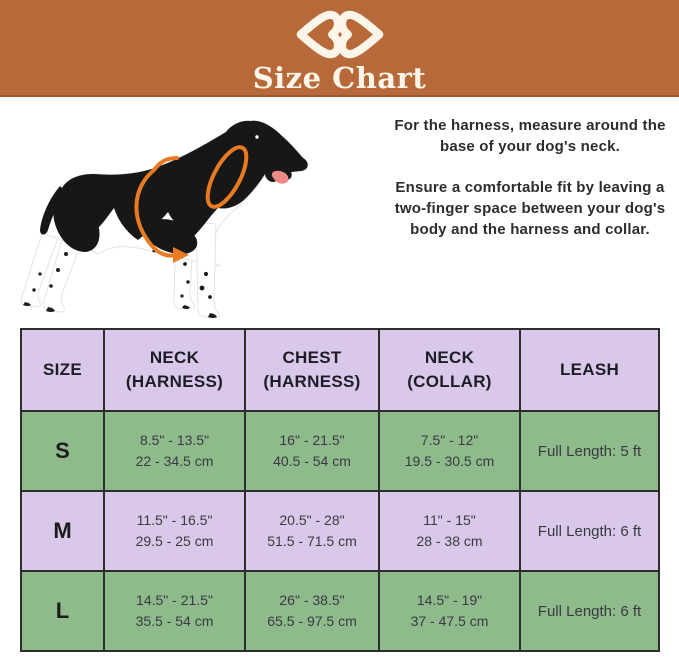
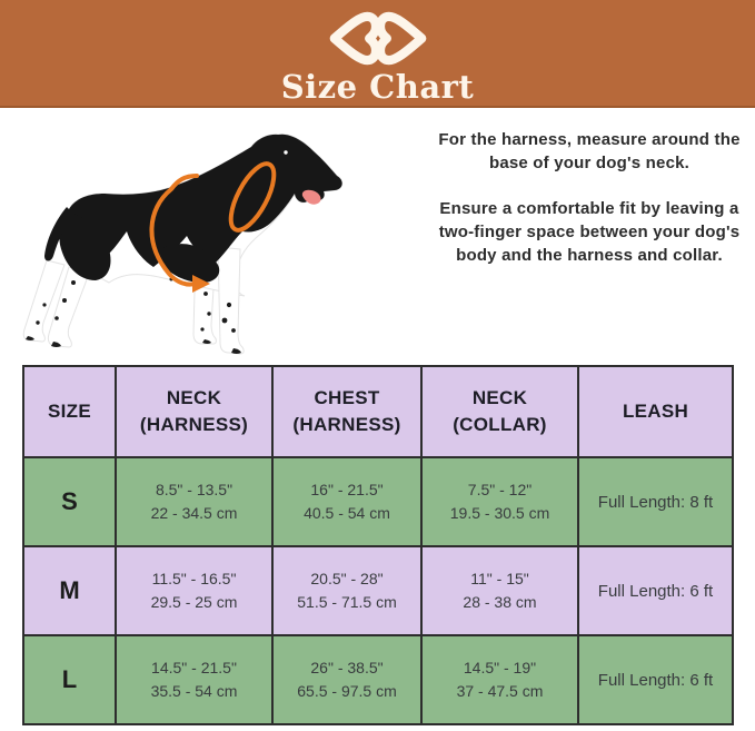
  Size Chart
  For the harness, measure around the base of your dog's neck.
  Ensure a comfortable fit by leaving a two-finger space between your dog's body and the harness and collar.
  SIZE	NECK (HARNESS)	CHEST (HARNESS)	NECK (COLLAR)	LEASH
- S	8.5" - 13.5" 22 - 34.5 cm	16" - 21.5" 40.5 - 54 cm	7.5" - 12" 19.5 - 30.5 cm	Full Length: 5 ft
+ S	8.5" - 13.5" 22 - 34.5 cm	16" - 21.5" 40.5 - 54 cm	7.5" - 12" 19.5 - 30.5 cm	Full Length: 8 ft
  M	11.5" - 16.5" 29.5 - 25 cm	20.5" - 28" 51.5 - 71.5 cm	11" - 15" 28 - 38 cm	Full Length: 6 ft
  L	14.5" - 21.5" 35.5 - 54 cm	26" - 38.5" 65.5 - 97.5 cm	14.5" - 19" 37 - 47.5 cm	Full Length: 6 ft
